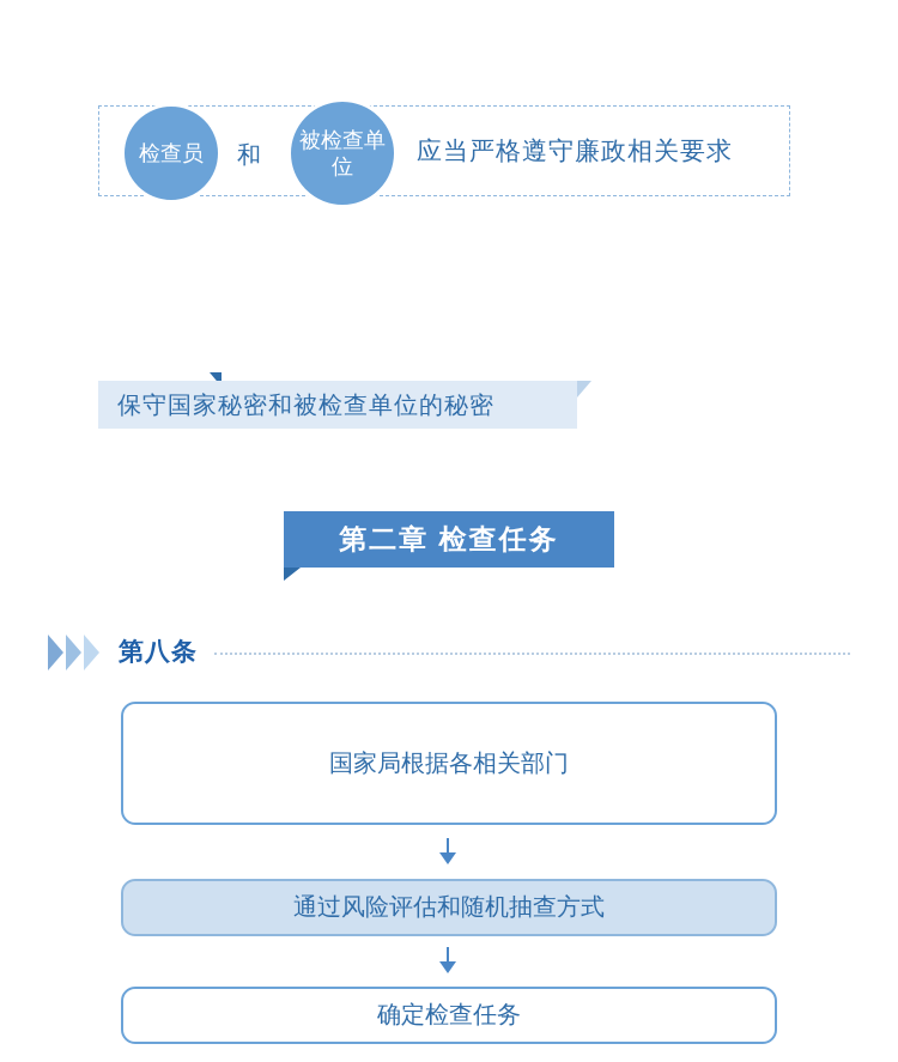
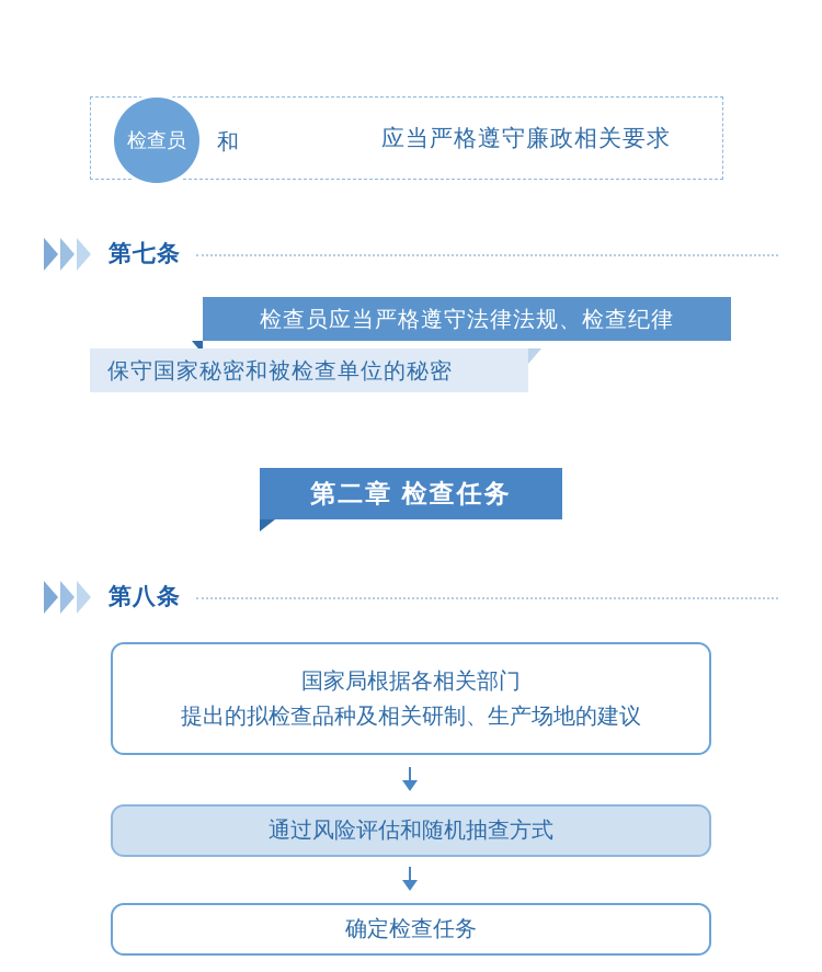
  检查员
  和
- 被检查单位
  应当严格遵守廉政相关要求
+ 第七条
+ 检查员应当严格遵守法律法规、检查纪律
  保守国家秘密和被检查单位的秘密
  第二章 检查任务
  第八条
  国家局根据各相关部门
+ 提出的拟检查品种及相关研制、生产场地的建议
  通过风险评估和随机抽查方式
  确定检查任务
